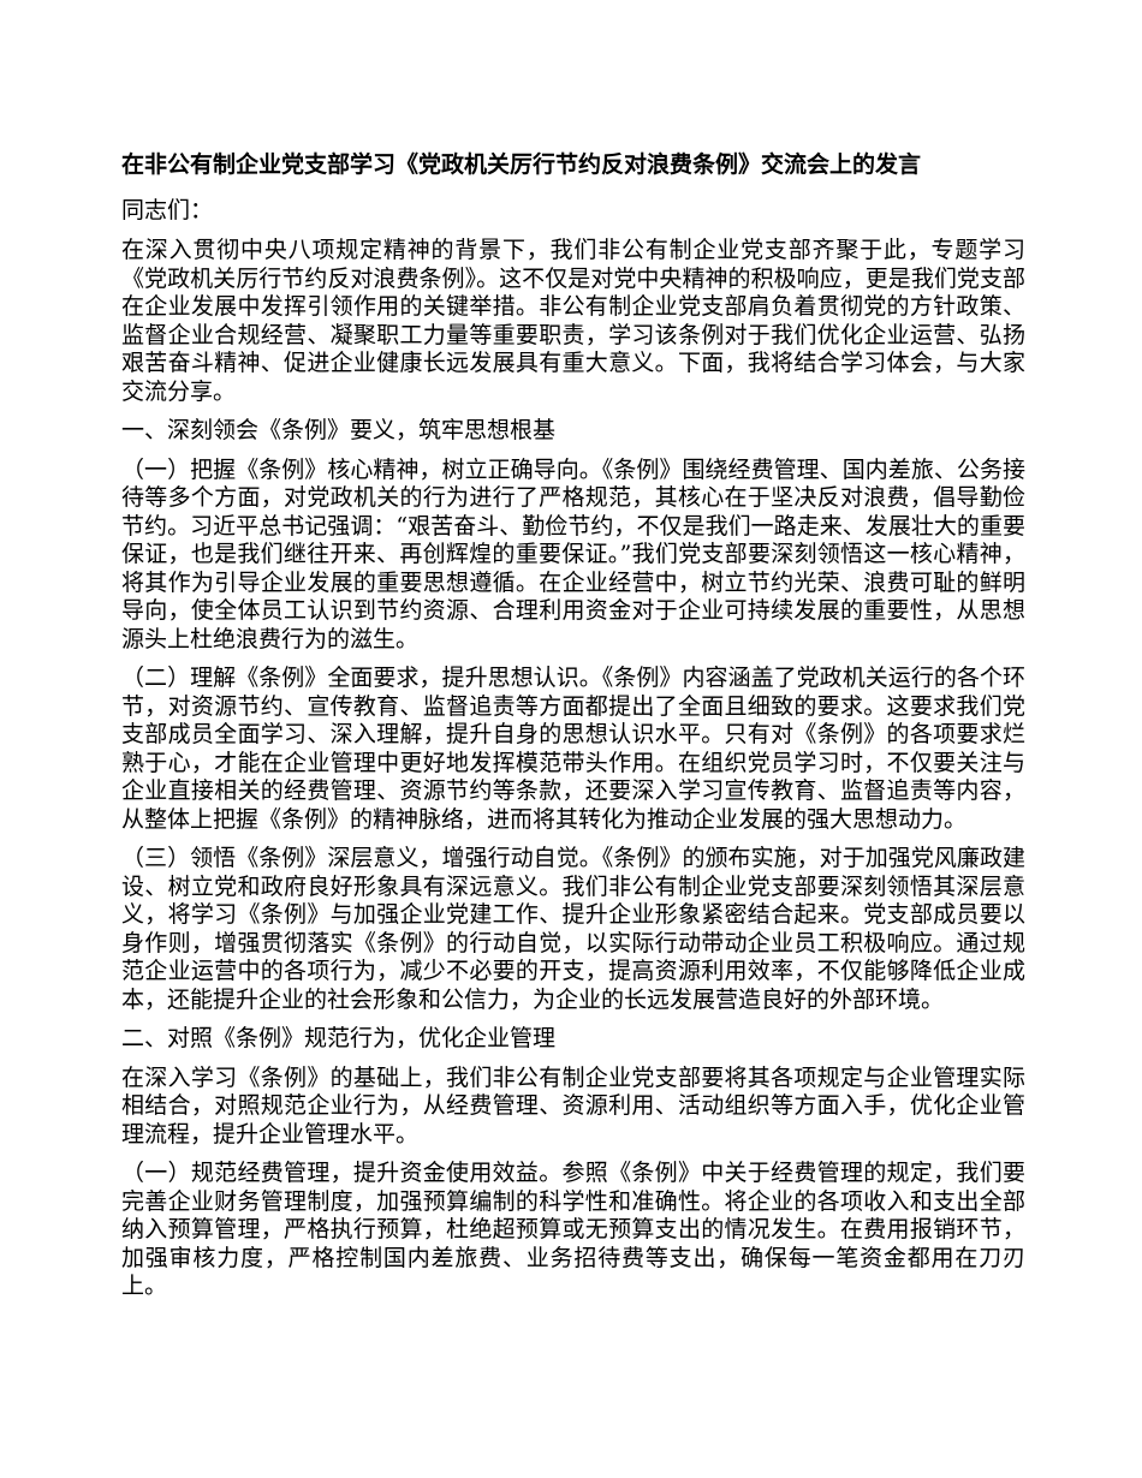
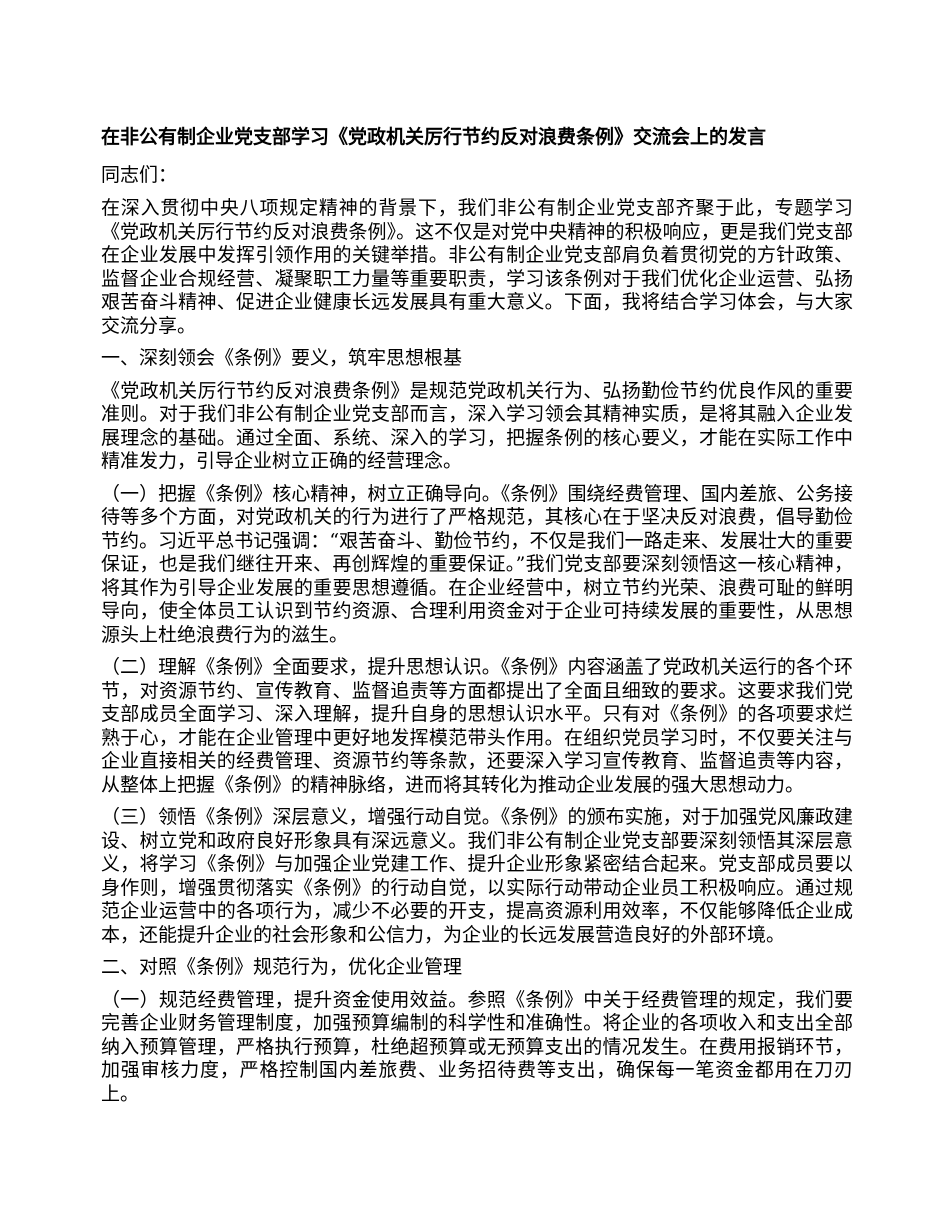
  在非公有制企业党支部学习《党政机关厉行节约反对浪费条例》交流会上的发言
  同志们：
  在深入贯彻中央八项规定精神的背景下，我们非公有制企业党支部齐聚于此，专题学习《党政机关厉行节约反对浪费条例》。这不仅是对党中央精神的积极响应，更是我们党支部在企业发展中发挥引领作用的关键举措。非公有制企业党支部肩负着贯彻党的方针政策、监督企业合规经营、凝聚职工力量等重要职责，学习该条例对于我们优化企业运营、弘扬艰苦奋斗精神、促进企业健康长远发展具有重大意义。下面，我将结合学习体会，与大家交流分享。
  一、深刻领会《条例》要义，筑牢思想根基
+ 《党政机关厉行节约反对浪费条例》是规范党政机关行为、弘扬勤俭节约优良作风的重要准则。对于我们非公有制企业党支部而言，深入学习领会其精神实质，是将其融入企业发展理念的基础。通过全面、系统、深入的学习，把握条例的核心要义，才能在实际工作中精准发力，引导企业树立正确的经营理念。
  （一）把握《条例》核心精神，树立正确导向。《条例》围绕经费管理、国内差旅、公务接待等多个方面，对党政机关的行为进行了严格规范，其核心在于坚决反对浪费，倡导勤俭节约。习近平总书记强调：“艰苦奋斗、勤俭节约，不仅是我们一路走来、发展壮大的重要保证，也是我们继往开来、再创辉煌的重要保证。”我们党支部要深刻领悟这一核心精神，将其作为引导企业发展的重要思想遵循。在企业经营中，树立节约光荣、浪费可耻的鲜明导向，使全体员工认识到节约资源、合理利用资金对于企业可持续发展的重要性，从思想源头上杜绝浪费行为的滋生。
  （二）理解《条例》全面要求，提升思想认识。《条例》内容涵盖了党政机关运行的各个环节，对资源节约、宣传教育、监督追责等方面都提出了全面且细致的要求。这要求我们党支部成员全面学习、深入理解，提升自身的思想认识水平。只有对《条例》的各项要求烂熟于心，才能在企业管理中更好地发挥模范带头作用。在组织党员学习时，不仅要关注与企业直接相关的经费管理、资源节约等条款，还要深入学习宣传教育、监督追责等内容，从整体上把握《条例》的精神脉络，进而将其转化为推动企业发展的强大思想动力。
  （三）领悟《条例》深层意义，增强行动自觉。《条例》的颁布实施，对于加强党风廉政建设、树立党和政府良好形象具有深远意义。我们非公有制企业党支部要深刻领悟其深层意义，将学习《条例》与加强企业党建工作、提升企业形象紧密结合起来。党支部成员要以身作则，增强贯彻落实《条例》的行动自觉，以实际行动带动企业员工积极响应。通过规范企业运营中的各项行为，减少不必要的开支，提高资源利用效率，不仅能够降低企业成本，还能提升企业的社会形象和公信力，为企业的长远发展营造良好的外部环境。
  二、对照《条例》规范行为，优化企业管理
- 在深入学习《条例》的基础上，我们非公有制企业党支部要将其各项规定与企业管理实际相结合，对照规范企业行为，从经费管理、资源利用、活动组织等方面入手，优化企业管理流程，提升企业管理水平。
  （一）规范经费管理，提升资金使用效益。参照《条例》中关于经费管理的规定，我们要完善企业财务管理制度，加强预算编制的科学性和准确性。将企业的各项收入和支出全部纳入预算管理，严格执行预算，杜绝超预算或无预算支出的情况发生。在费用报销环节，加强审核力度，严格控制国内差旅费、业务招待费等支出，确保每一笔资金都用在刀刃上。
